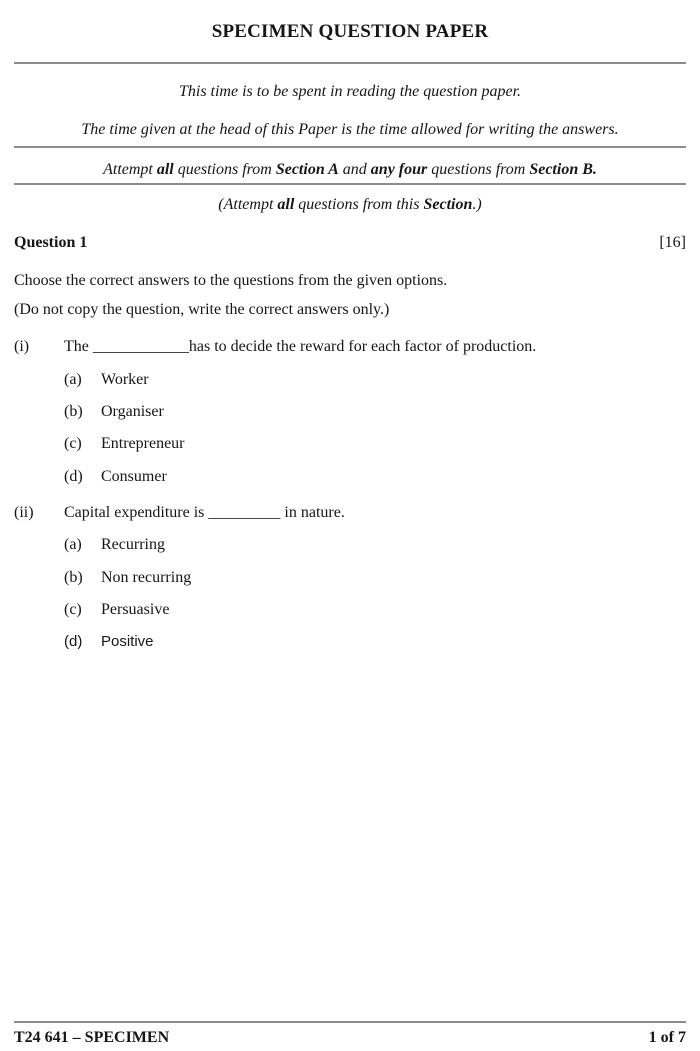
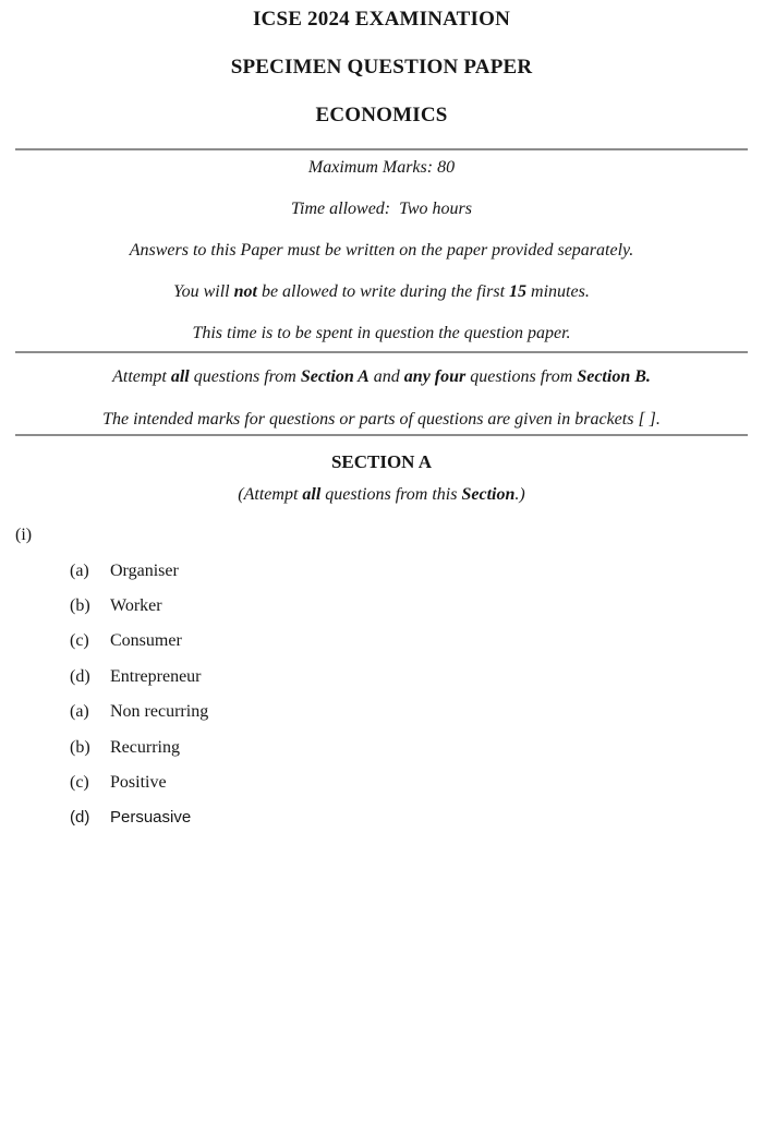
+ ICSE 2024 EXAMINATION
  SPECIMEN QUESTION PAPER
+ ECONOMICS
+ Maximum Marks: 80
+ Time allowed: Two hours
+ Answers to this Paper must be written on the paper provided separately.
+ You will not be allowed to write during the first 15 minutes.
- This time is to be spent in reading the question paper.
+ This time is to be spent in question the question paper.
- The time given at the head of this Paper is the time allowed for writing the answers.
  Attempt all questions from Section A and any four questions from Section B.
+ The intended marks for questions or parts of questions are given in brackets [ ].
+ SECTION A
  (Attempt all questions from this Section.)
- Question 1
- [16]
- Choose the correct answers to the questions from the given options.
- (Do not copy the question, write the correct answers only.)
  (i)
- The ____________has to decide the reward for each factor of production.
  (a)
- Worker
+ Organiser
  (b)
- Organiser
+ Worker
  (c)
- Entrepreneur
+ Consumer
  (d)
- Consumer
+ Entrepreneur
- (ii)
- Capital expenditure is _________ in nature.
  (a)
- Recurring
+ Non recurring
  (b)
- Non recurring
+ Recurring
  (c)
- Persuasive
+ Positive
  (d)
- Positive
+ Persuasive
- T24 641 – SPECIMEN
- 1 of 7
